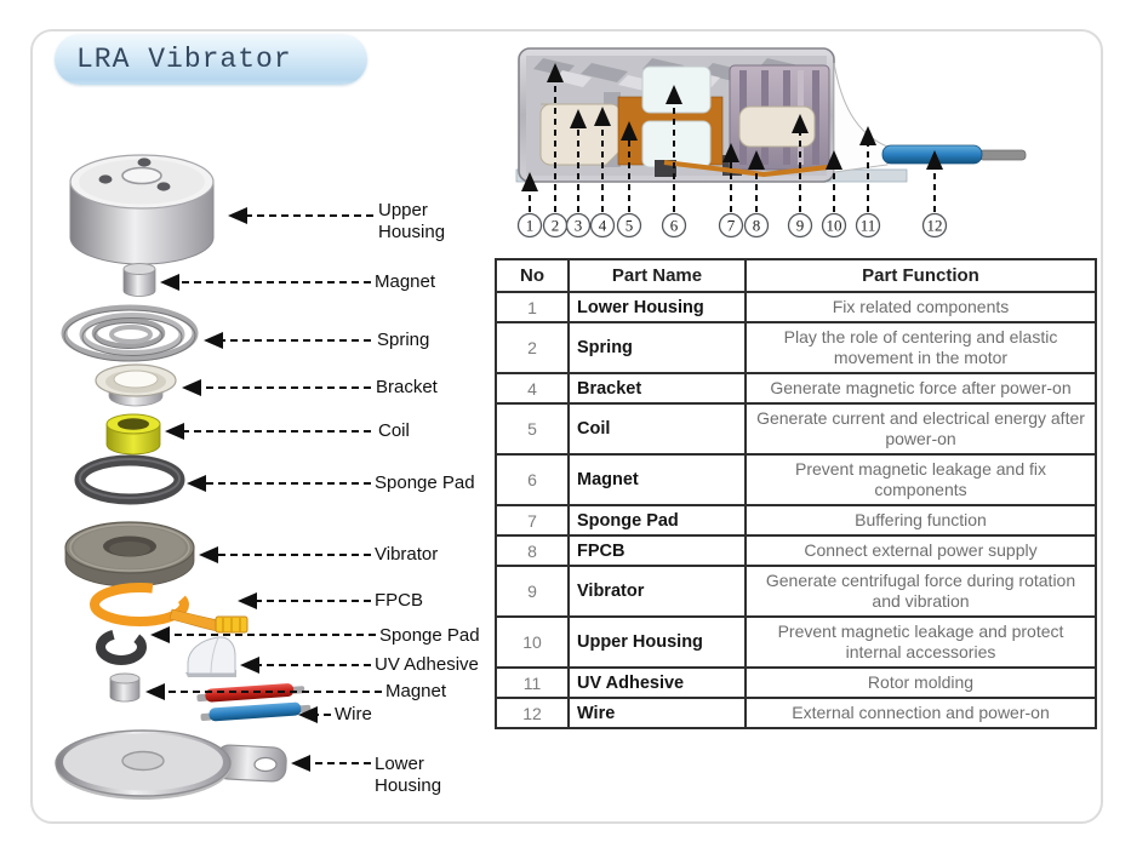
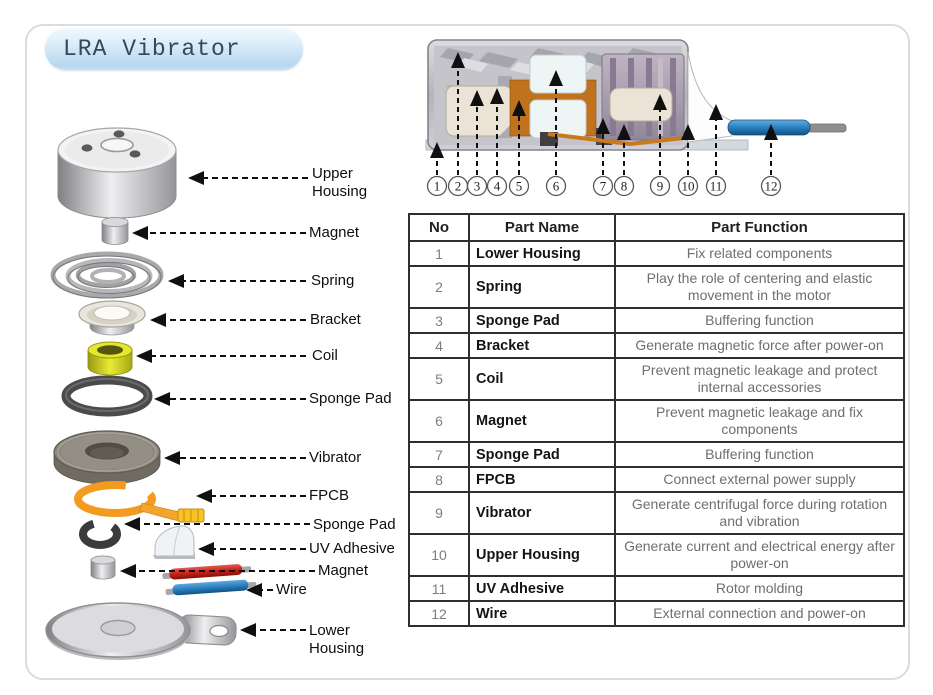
  LRA Vibrator
  Upper
  Housing
  Magnet
  Spring
  Bracket
  Coil
  Sponge Pad
  Vibrator
  FPCB
  Sponge Pad
  UV Adhesive
  Magnet
  Wire
  Lower
  Housing
  1
  2
  3
  4
  5
  6
  7
  8
  9
  10
  11
  12
  No	Part Name	Part Function
  1	Lower Housing	Fix related components
  2	Spring	Play the role of centering and elastic movement in the motor
+ 3	Sponge Pad	Buffering function
  4	Bracket	Generate magnetic force after power-on
- 5	Coil	Generate current and electrical energy after power-on
+ 5	Coil	Prevent magnetic leakage and protect internal accessories
  6	Magnet	Prevent magnetic leakage and fix components
  7	Sponge Pad	Buffering function
  8	FPCB	Connect external power supply
  9	Vibrator	Generate centrifugal force during rotation and vibration
- 10	Upper Housing	Prevent magnetic leakage and protect internal accessories
+ 10	Upper Housing	Generate current and electrical energy after power-on
  11	UV Adhesive	Rotor molding
  12	Wire	External connection and power-on
